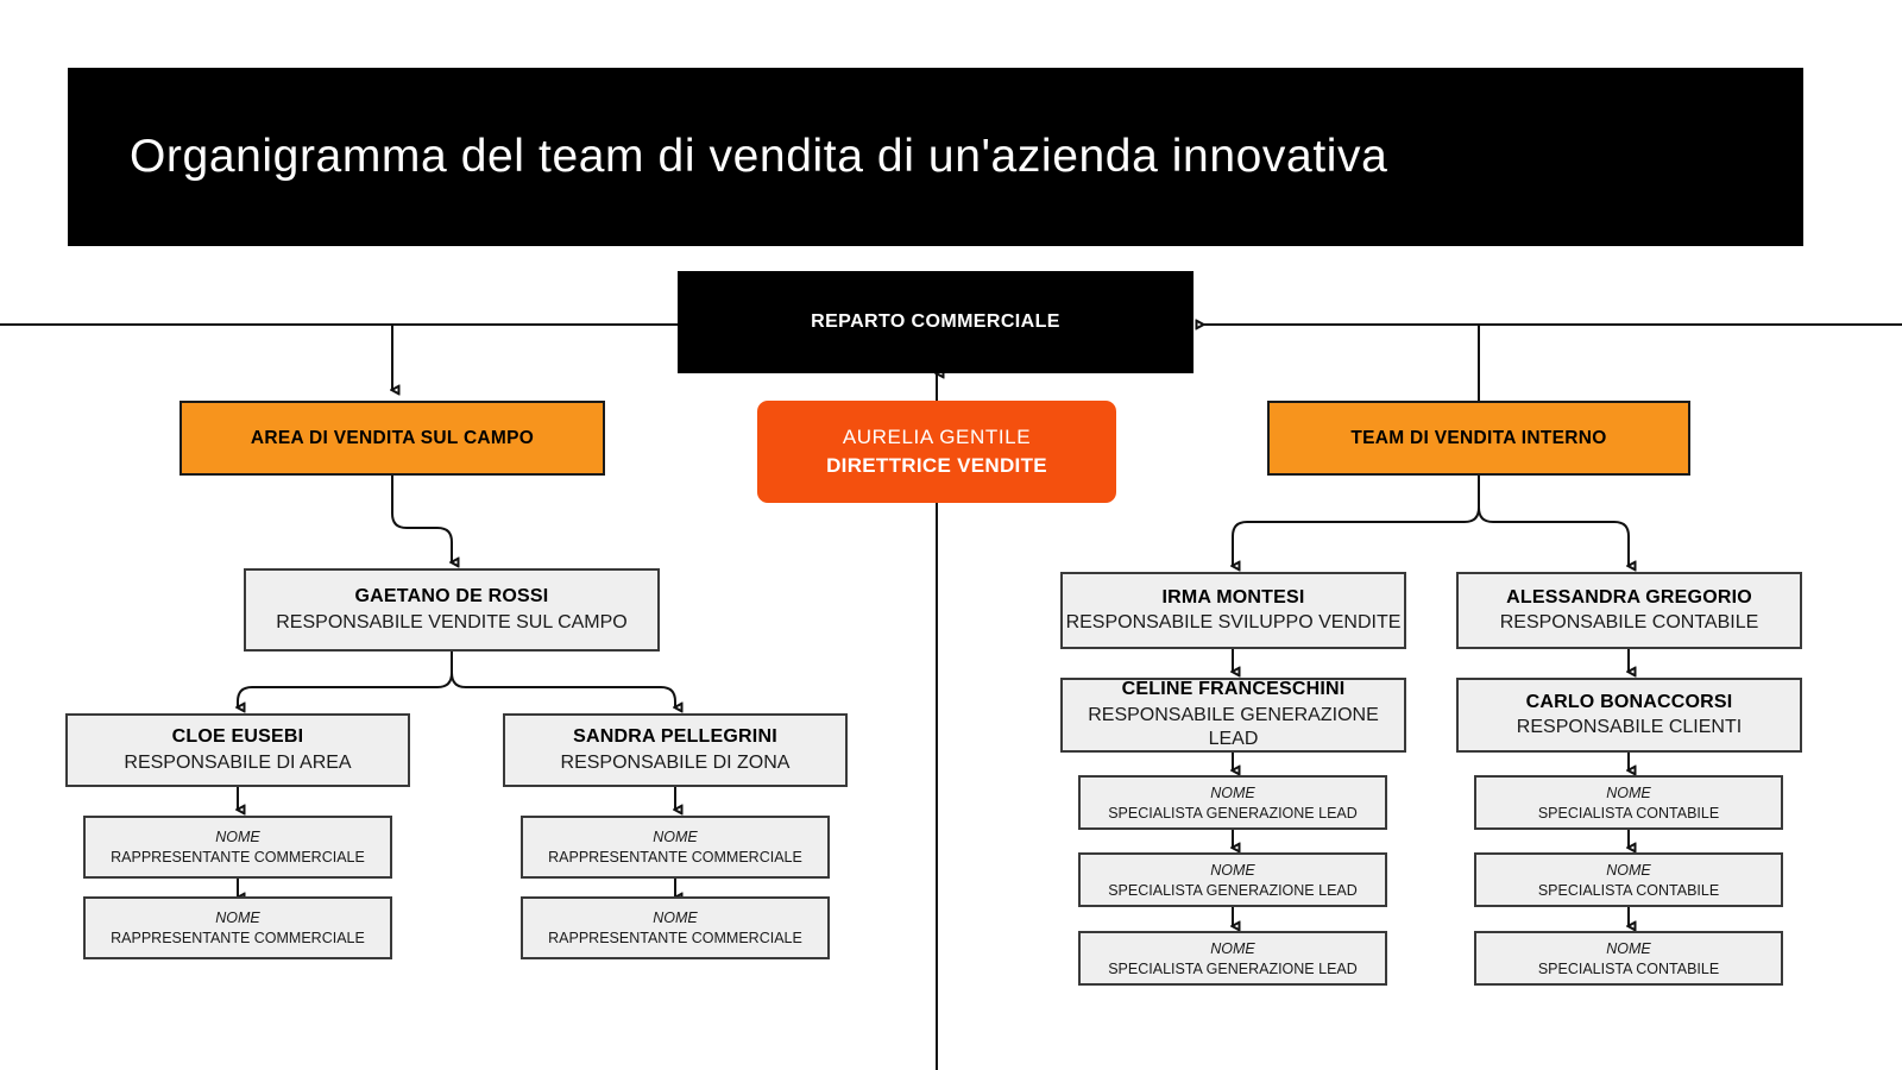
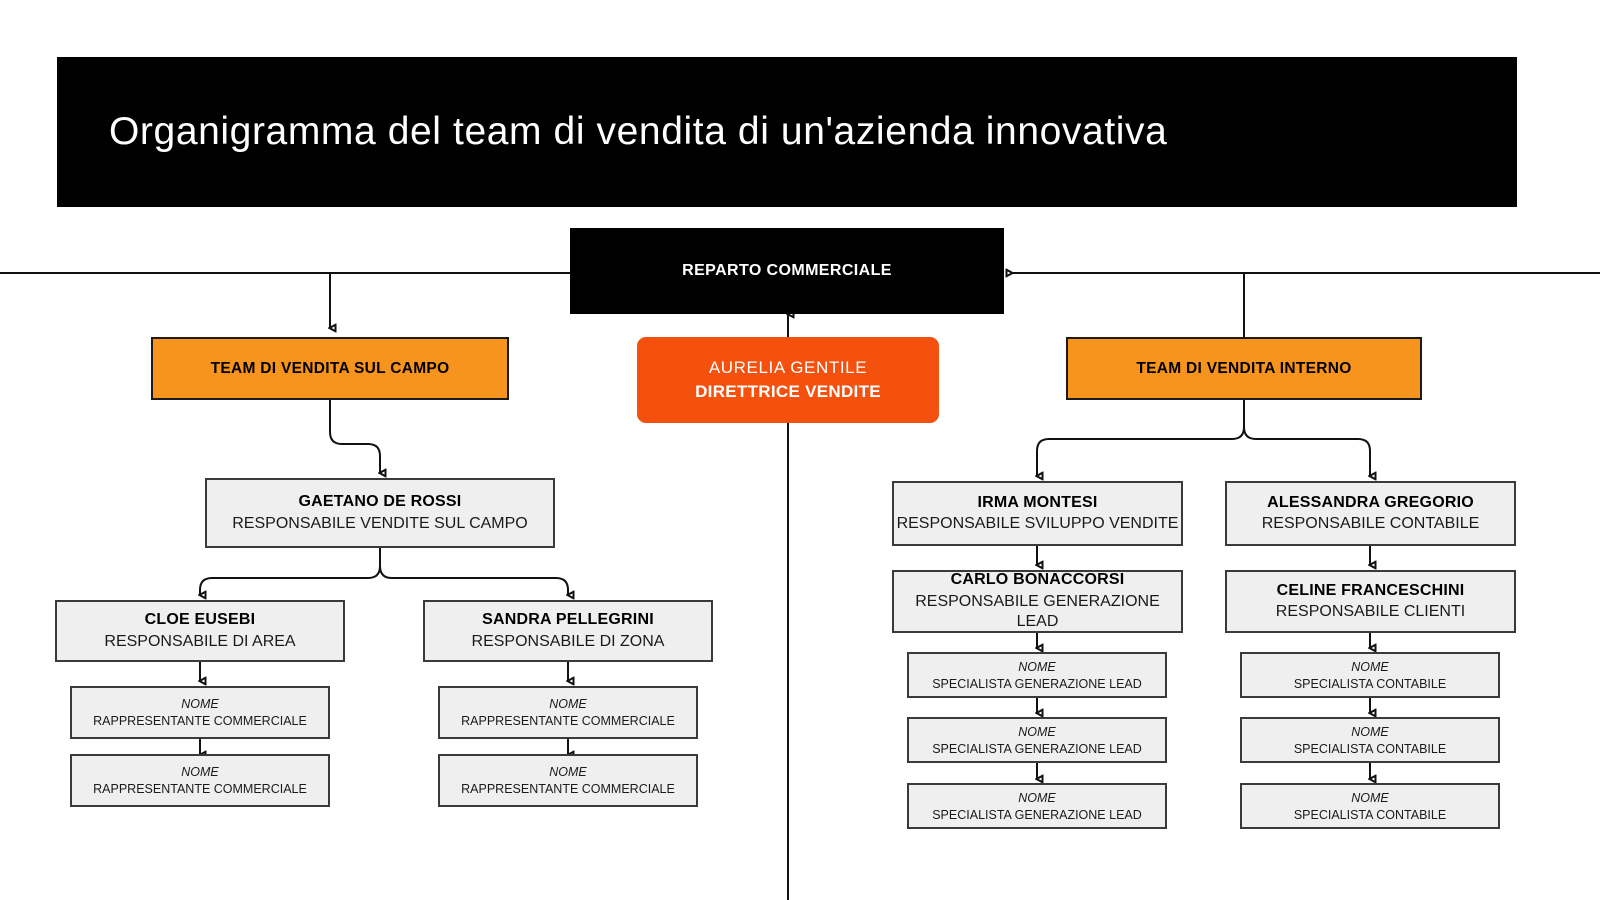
  Organigramma del team di vendita di un'azienda innovativa
  REPARTO COMMERCIALE
  AURELIA GENTILE
  DIRETTRICE VENDITE
- AREA DI VENDITA SUL CAMPO
+ TEAM DI VENDITA SUL CAMPO
  TEAM DI VENDITA INTERNO
  GAETANO DE ROSSI
  RESPONSABILE VENDITE SUL CAMPO
  CLOE EUSEBI
  RESPONSABILE DI AREA
  SANDRA PELLEGRINI
  RESPONSABILE DI ZONA
  NOME
  RAPPRESENTANTE COMMERCIALE
  NOME
  RAPPRESENTANTE COMMERCIALE
  NOME
  RAPPRESENTANTE COMMERCIALE
  NOME
  RAPPRESENTANTE COMMERCIALE
  IRMA MONTESI
  RESPONSABILE SVILUPPO VENDITE
- CELINE FRANCESCHINI
+ CARLO BONACCORSI
  RESPONSABILE GENERAZIONE LEAD
  NOME
  SPECIALISTA GENERAZIONE LEAD
  NOME
  SPECIALISTA GENERAZIONE LEAD
  NOME
  SPECIALISTA GENERAZIONE LEAD
  ALESSANDRA GREGORIO
  RESPONSABILE CONTABILE
- CARLO BONACCORSI
+ CELINE FRANCESCHINI
  RESPONSABILE CLIENTI
  NOME
  SPECIALISTA CONTABILE
  NOME
  SPECIALISTA CONTABILE
  NOME
  SPECIALISTA CONTABILE
